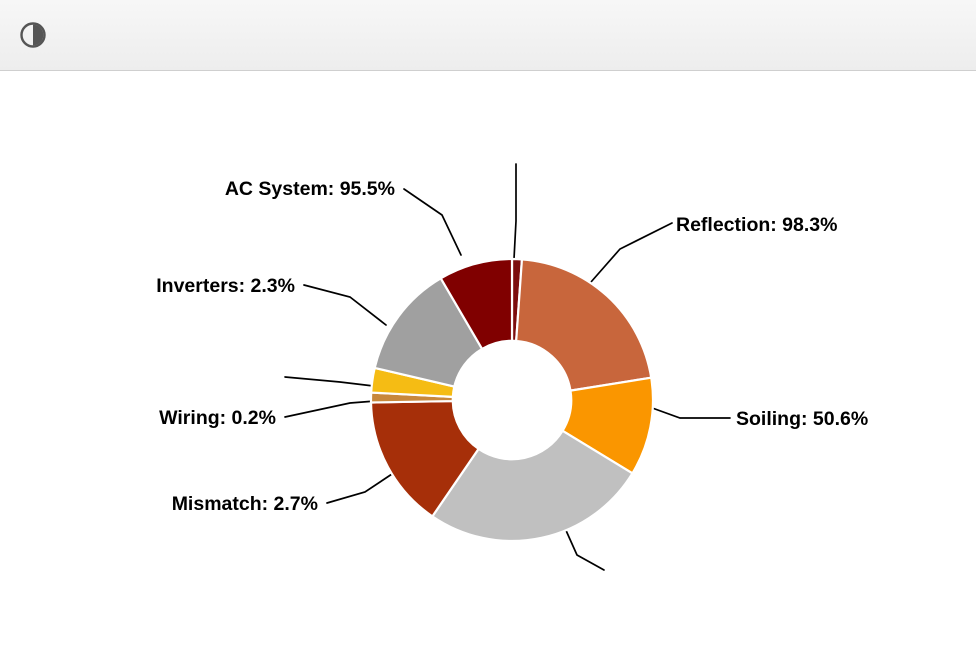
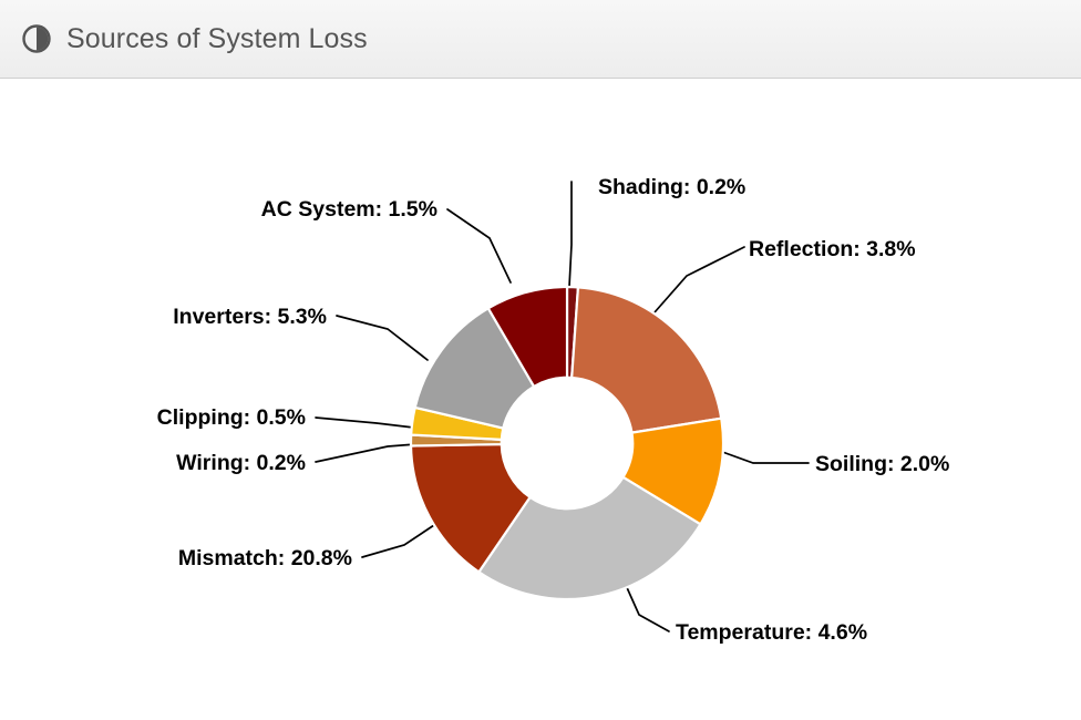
+ Sources of System Loss
+ Shading: 0.2%
- Reflection: 98.3%
+ Reflection: 3.8%
- Soiling: 50.6%
+ Soiling: 2.0%
+ Temperature: 4.6%
- Mismatch: 2.7%
+ Mismatch: 20.8%
  Wiring: 0.2%
+ Clipping: 0.5%
- Inverters: 2.3%
+ Inverters: 5.3%
- AC System: 95.5%
+ AC System: 1.5%
